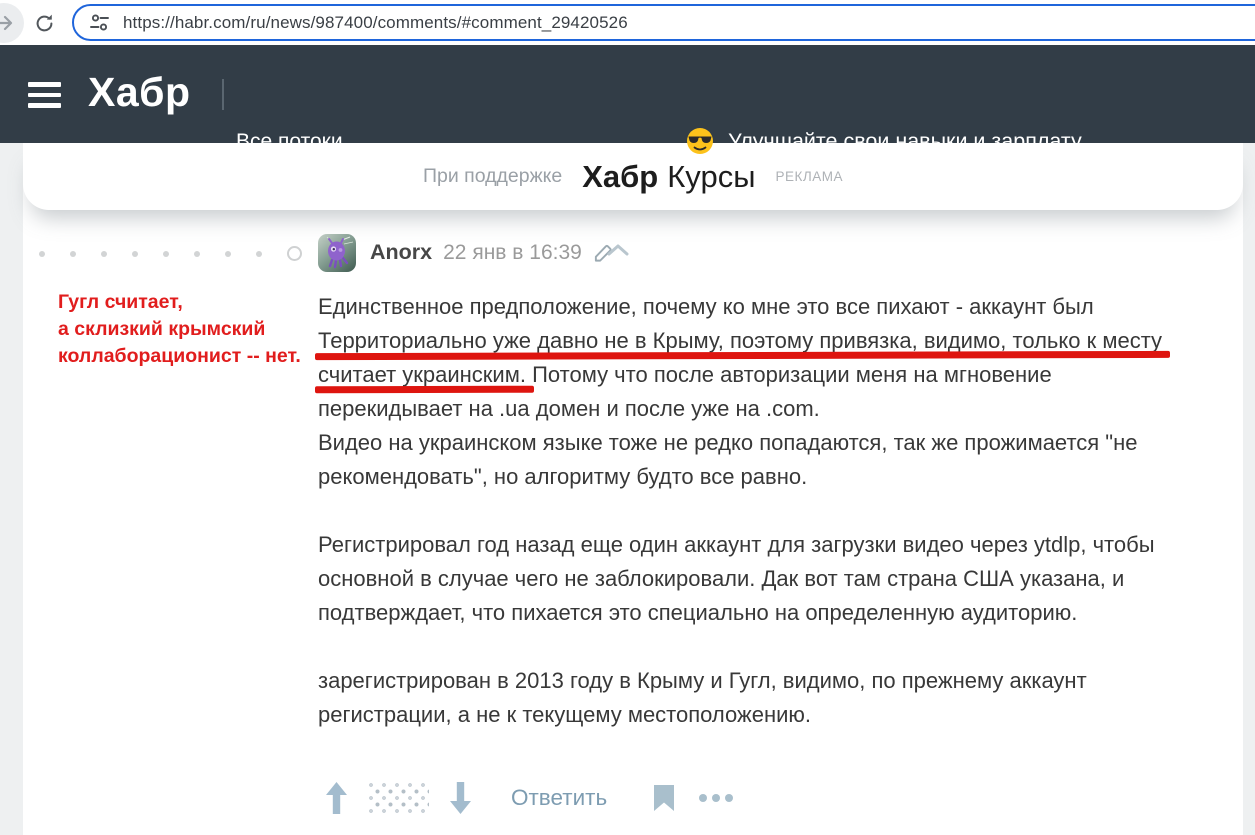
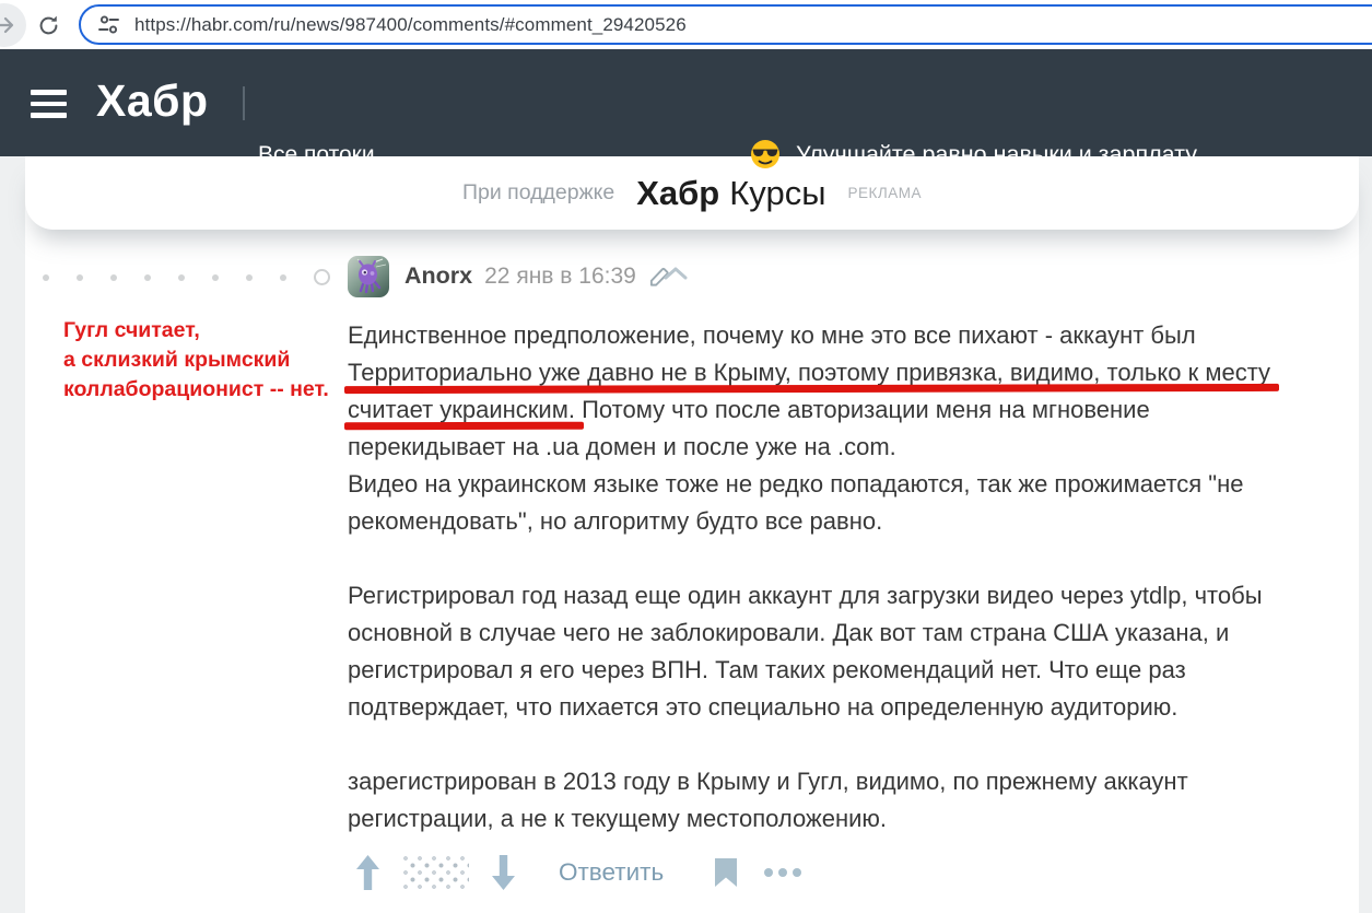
  https://habr.com/ru/news/987400/comments/#comment_29420526
  Хабр
  Все потоки
- Улучшайте свои навыки и зарплату
+ Улучшайте равно навыки и зарплату
  При поддержке
  Хабр
  Курсы
  РЕКЛАМА
  Anorx
  22 янв в 16:39
  Гугл считает,
  а склизкий крымский
  коллаборационист -- нет.
  Единственное предположение, почему ко мне это все пихают - аккаунт был
  Территориально уже давно не в Крыму, поэтому привязка, видимо, только к месту
  считает украинским. Потому что после авторизации меня на мгновение
  перекидывает на .ua домен и после уже на .com.
  Видео на украинском языке тоже не редко попадаются, так же прожимается "не
  рекомендовать", но алгоритму будто все равно.
  Регистрировал год назад еще один аккаунт для загрузки видео через ytdlp, чтобы
  основной в случае чего не заблокировали. Дак вот там страна США указана, и
+ регистрировал я его через ВПН. Там таких рекомендаций нет. Что еще раз
  подтверждает, что пихается это специально на определенную аудиторию.
  зарегистрирован в 2013 году в Крыму и Гугл, видимо, по прежнему аккаунт
  регистрации, а не к текущему местоположению.
  Ответить
